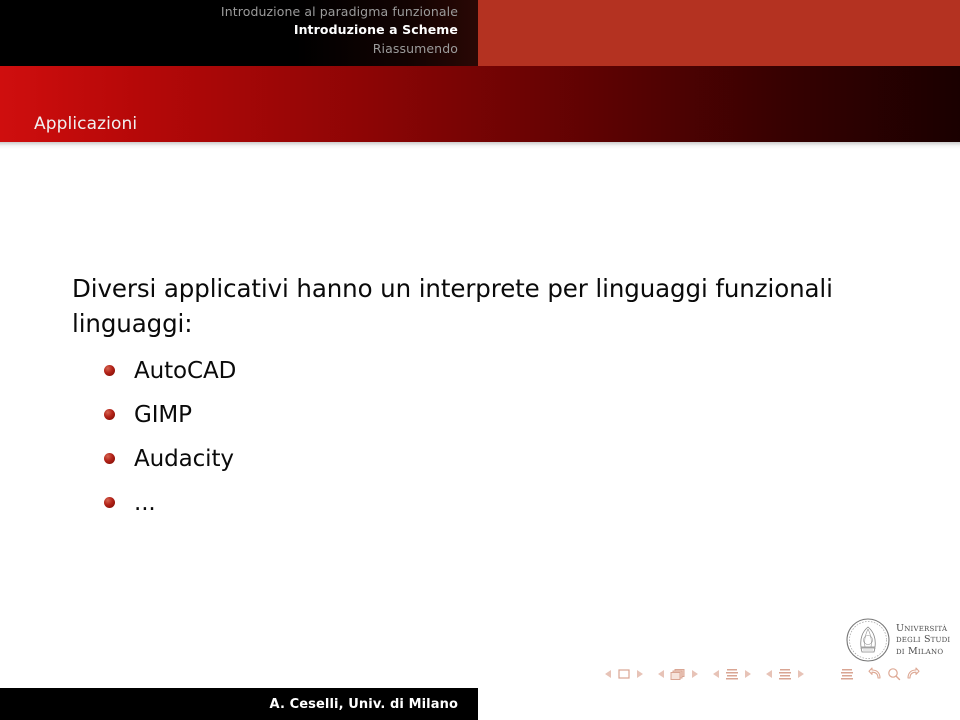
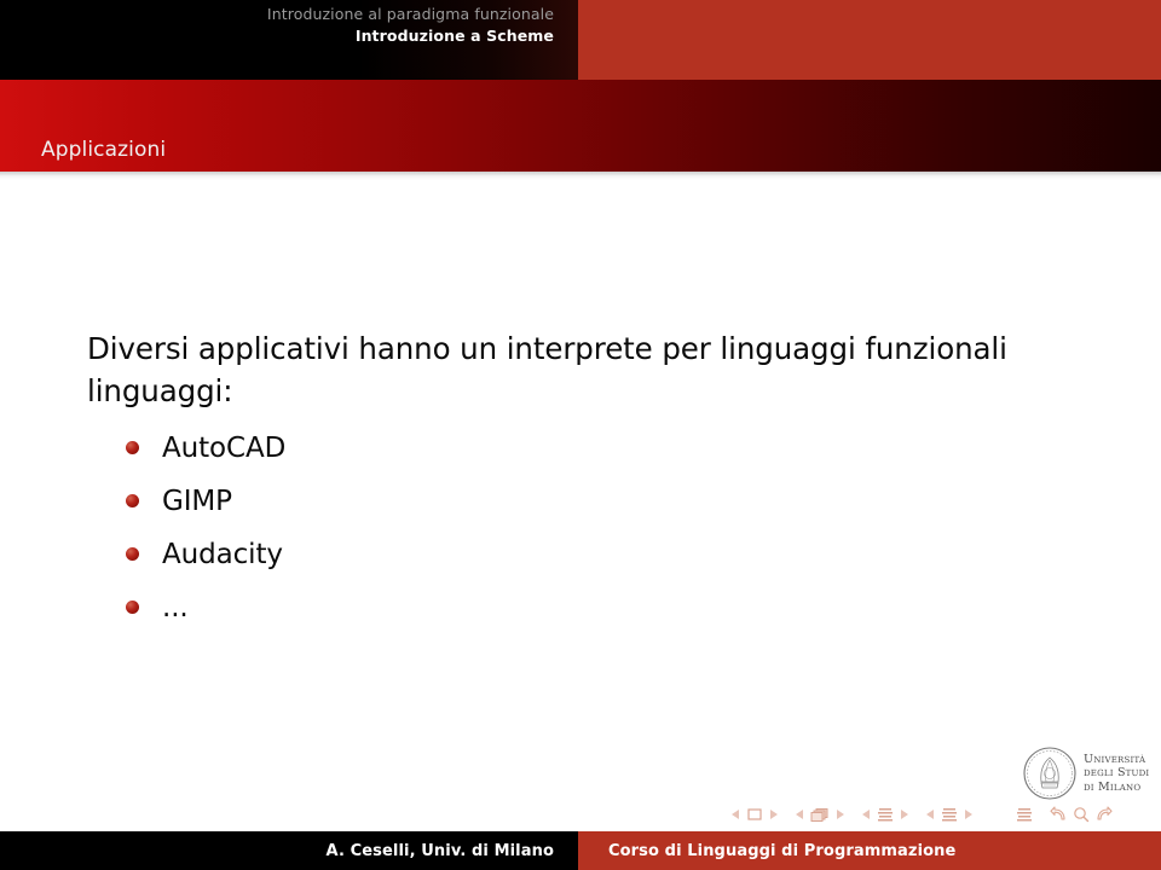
  Introduzione al paradigma funzionale
  Introduzione a Scheme
- Riassumendo
  Applicazioni
  Diversi applicativi hanno un interprete per linguaggi funzionali linguaggi:
  AutoCAD
  GIMP
  Audacity
  ...
  Università
  degli Studi
  di Milano
  A. Ceselli, Univ. di Milano
+ Corso di Linguaggi di Programmazione
